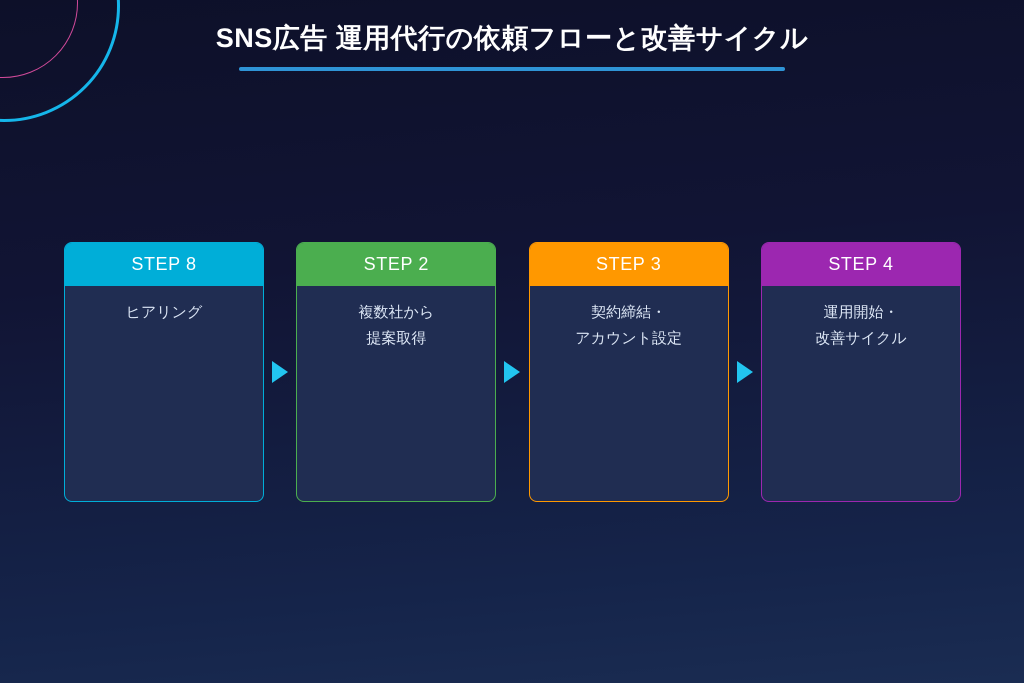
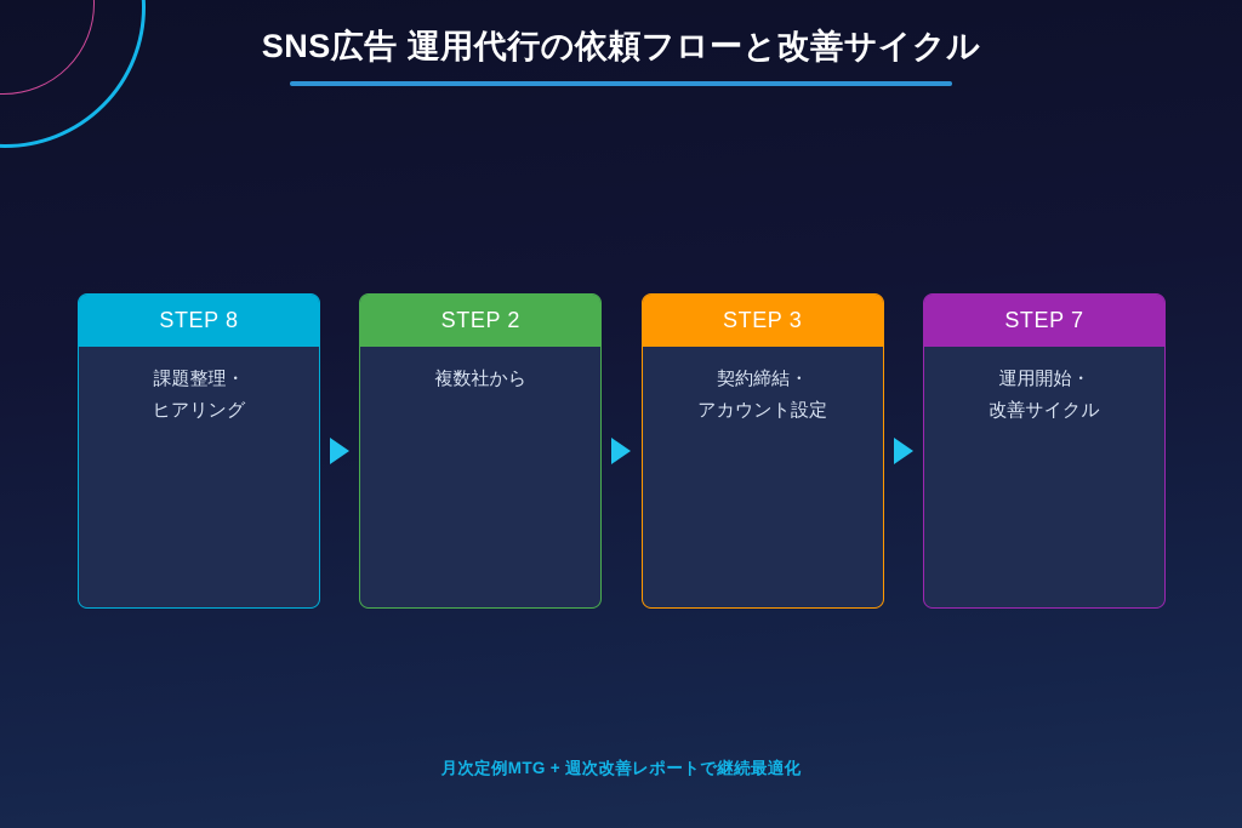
  SNS広告 運用代行の依頼フローと改善サイクル
  STEP 8
+ 課題整理・
  ヒアリング
  STEP 2
  複数社から
- 提案取得
  STEP 3
  契約締結・
  アカウント設定
- STEP 4
+ STEP 7
  運用開始・
  改善サイクル
+ 月次定例MTG + 週次改善レポートで継続最適化
